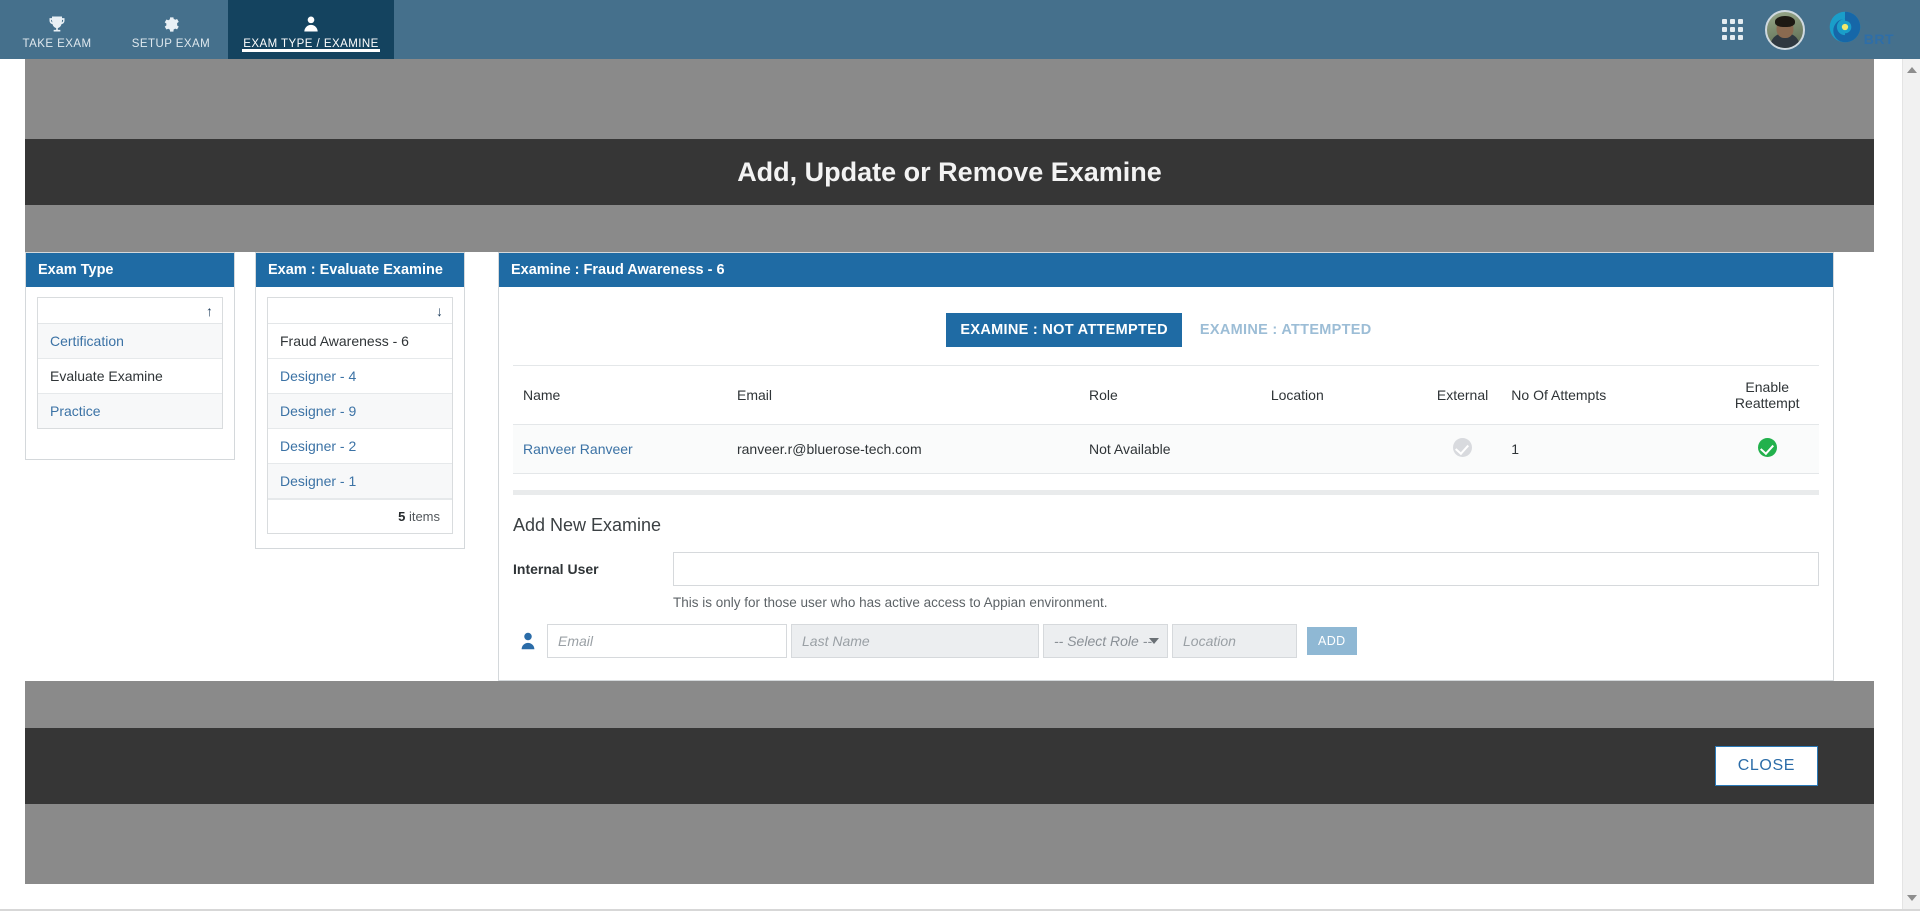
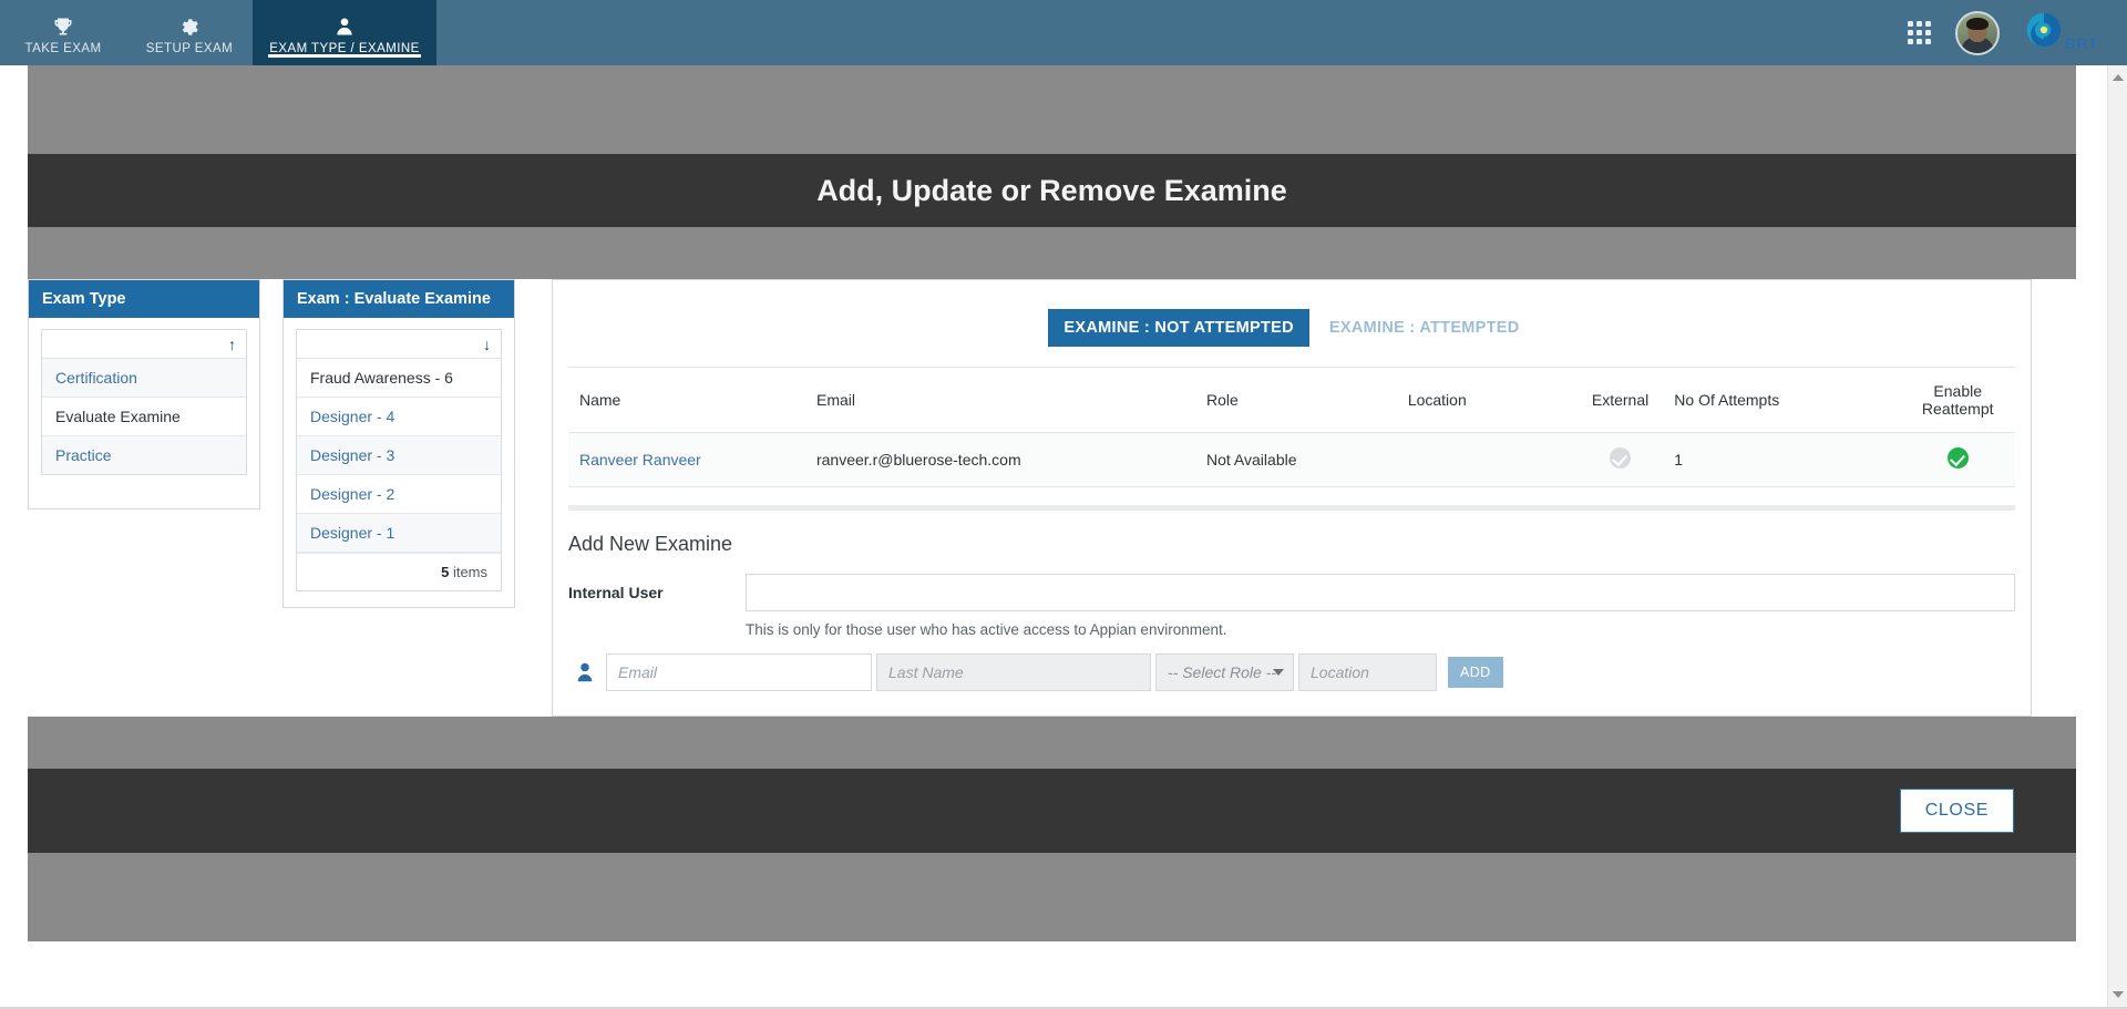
  TAKE EXAM
  SETUP EXAM
  EXAM TYPE / EXAMINE
  BRT
  Add, Update or Remove Examine
  Exam Type
  ↑
  Certification
  Evaluate Examine
  Practice
  Exam : Evaluate Examine
  ↓
  Fraud Awareness - 6
  Designer - 4
- Designer - 9
+ Designer - 3
  Designer - 2
  Designer - 1
  5 items
- Examine : Fraud Awareness - 6
  EXAMINE : NOT ATTEMPTED
  EXAMINE : ATTEMPTED
  Name	Email	Role	Location	External	No Of Attempts	Enable Reattempt
  Ranveer Ranveer	ranveer.r@bluerose-tech.com	Not Available			1
  Add New Examine
  Internal User
  This is only for those user who has active access to Appian environment.
  Email
  Last Name
  -- Select Role --
  Location
  ADD
  CLOSE
